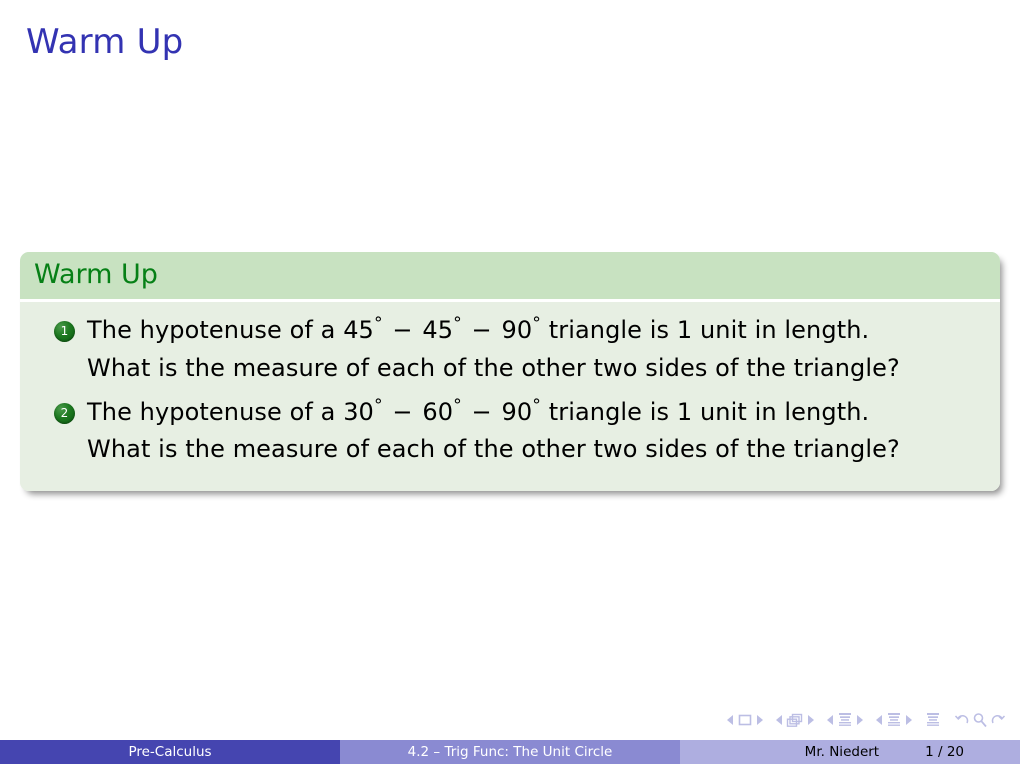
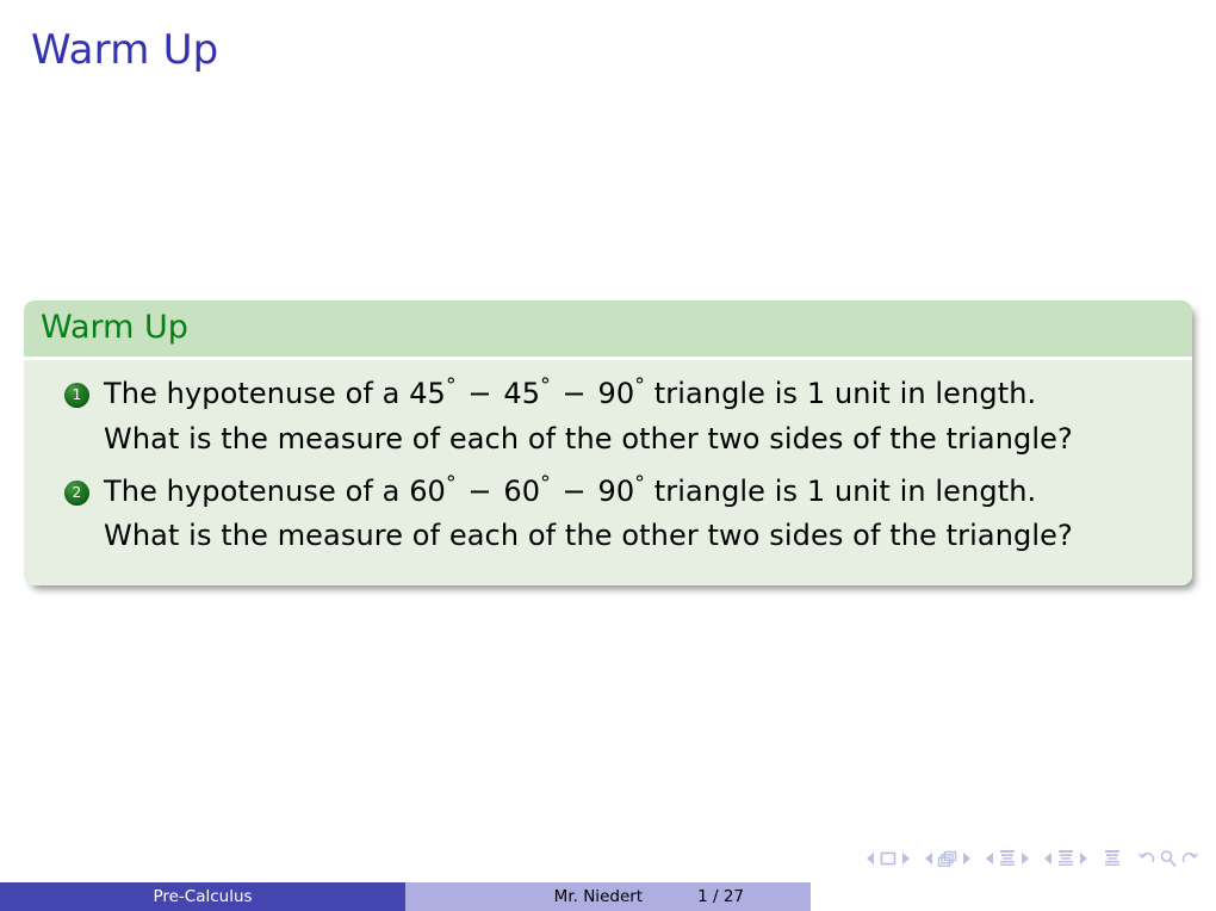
  Warm Up
  Warm Up
  1
  The hypotenuse of a 45° − 45° − 90° triangle is 1 unit in length.
  What is the measure of each of the other two sides of the triangle?
  2
- The hypotenuse of a 30° − 60° − 90° triangle is 1 unit in length.
+ The hypotenuse of a 60° − 60° − 90° triangle is 1 unit in length.
  What is the measure of each of the other two sides of the triangle?
  Pre-Calculus
- 4.2 – Trig Func: The Unit Circle
  Mr. Niedert
- 1 / 20
+ 1 / 27
